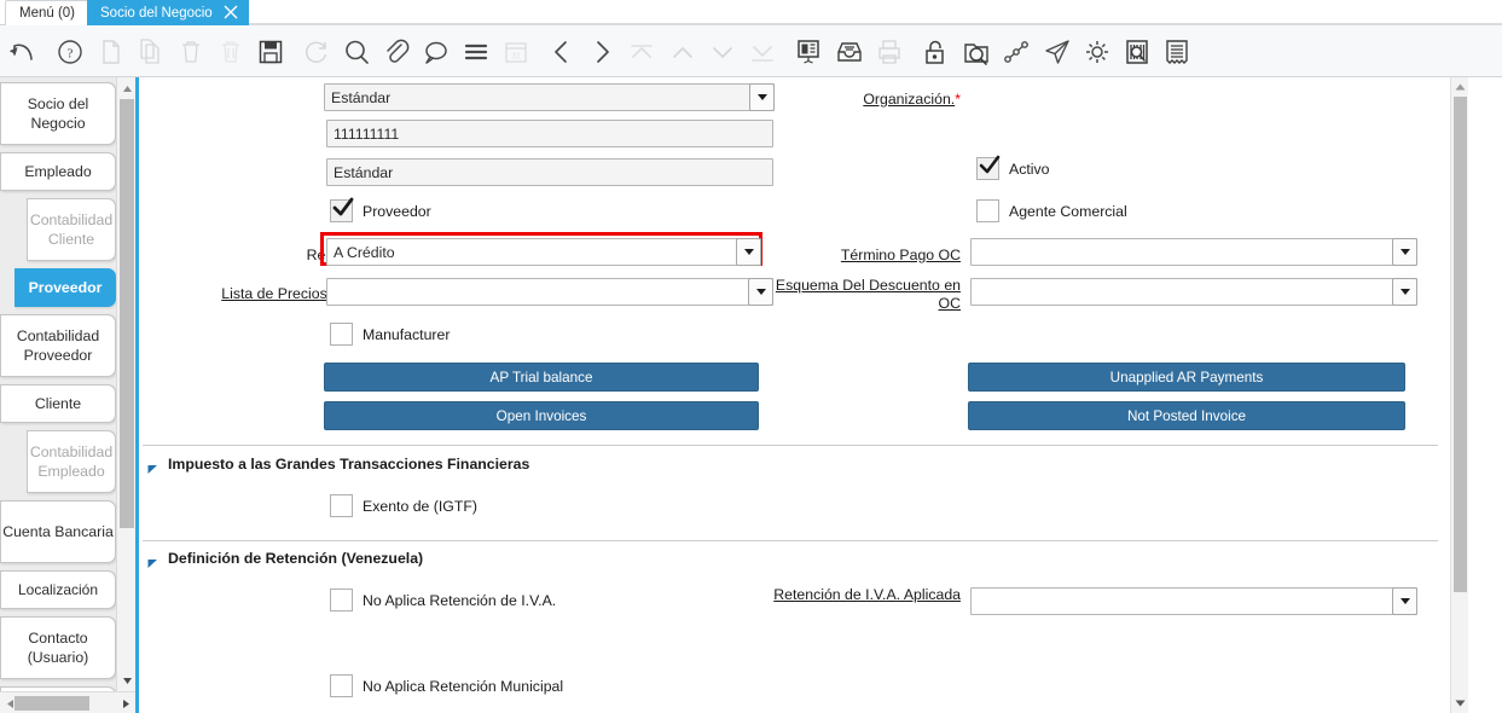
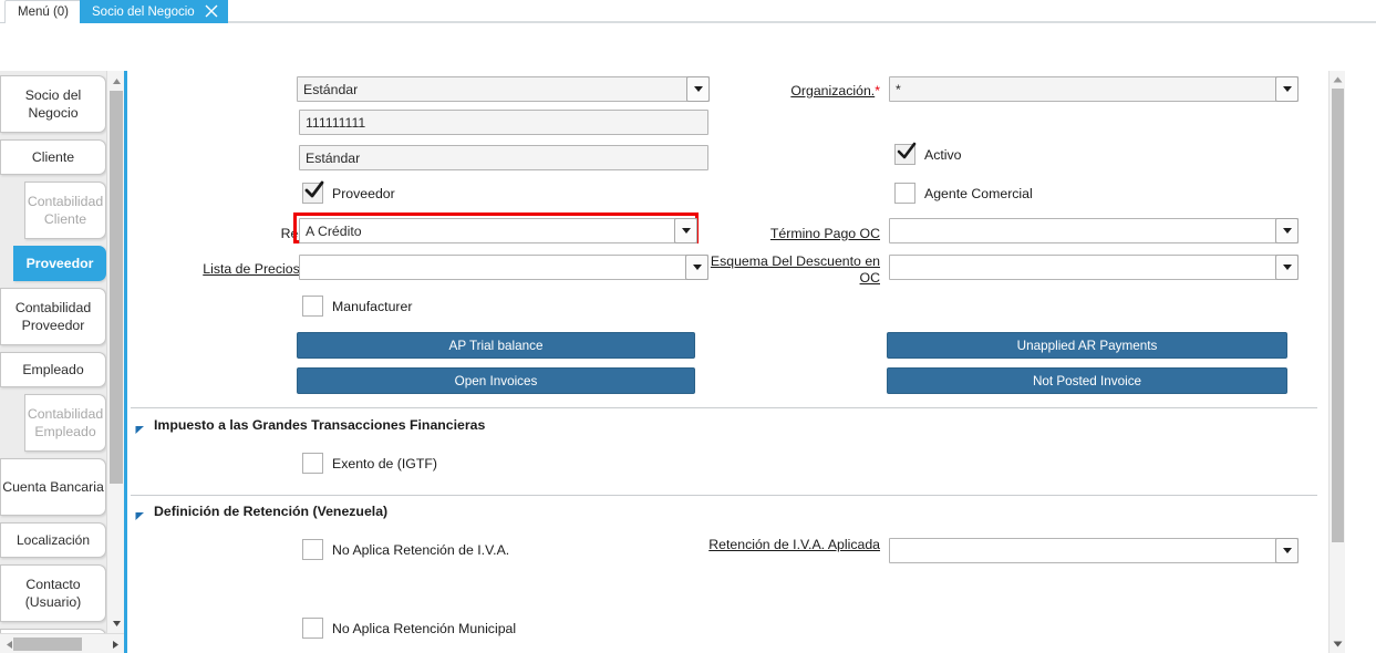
  Menú (0)
  Socio del Negocio
- ?
  Socio del Negocio
- Empleado
+ Cliente
  Contabilidad Cliente
  Proveedor
  Contabilidad Proveedor
- Cliente
+ Empleado
  Contabilidad Empleado
  Cuenta Bancaria
  Localización
  Contacto (Usuario)
  Estándar
  Organización.*
+ *
  111111111
  Estándar
  Activo
  Proveedor
  Agente Comercial
  A Crédito
  Término Pago OC
  Esquema Del Descuento en OC
  Manufacturer
  AP Trial balance
  Unapplied AR Payments
  Open Invoices
  Not Posted Invoice
  Impuesto a las Grandes Transacciones Financieras
  Exento de (IGTF)
  Definición de Retención (Venezuela)
  No Aplica Retención de I.V.A.
  Retención de I.V.A. Aplicada
  No Aplica Retención Municipal
